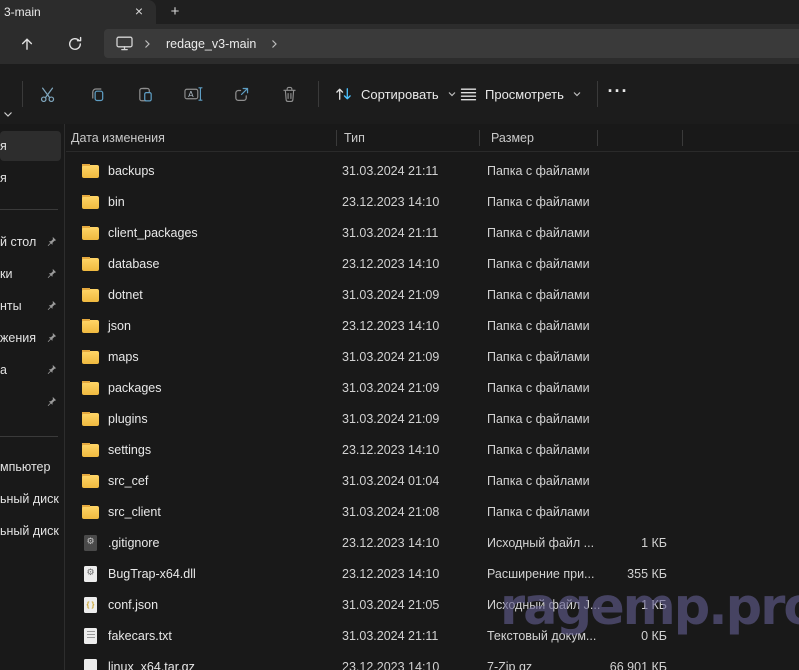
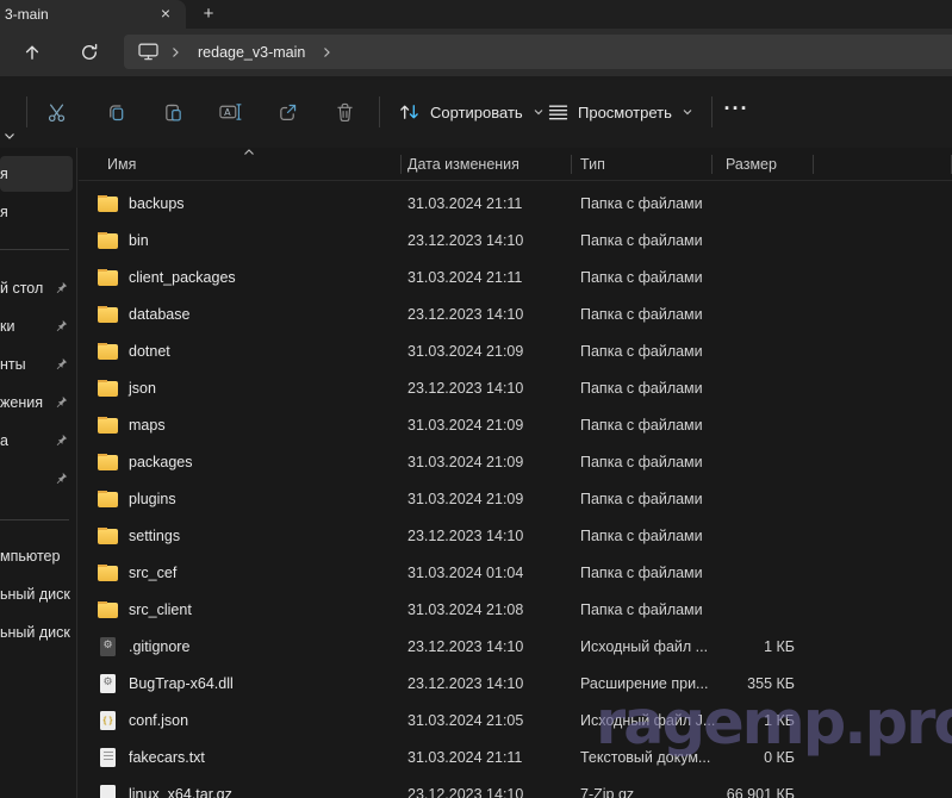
  3-main
  ×
  +
  redage_v3-main
  A
  Сортировать
  Просмотреть
  ···
  я
  я
  й стол
  ки
  нты
  жения
  а
  мпьютер
  ьный диск
  ьный диск
+ Имя
  Дата изменения
  Тип
  Размер
  backups
  31.03.2024 21:11
  Папка с файлами
  bin
  23.12.2023 14:10
  Папка с файлами
  client_packages
  31.03.2024 21:11
  Папка с файлами
  database
  23.12.2023 14:10
  Папка с файлами
  dotnet
  31.03.2024 21:09
  Папка с файлами
  json
  23.12.2023 14:10
  Папка с файлами
  maps
  31.03.2024 21:09
  Папка с файлами
  packages
  31.03.2024 21:09
  Папка с файлами
  plugins
  31.03.2024 21:09
  Папка с файлами
  settings
  23.12.2023 14:10
  Папка с файлами
  src_cef
  31.03.2024 01:04
  Папка с файлами
  src_client
  31.03.2024 21:08
  Папка с файлами
  .gitignore
  23.12.2023 14:10
  Исходный файл ...
  1 КБ
  BugTrap-x64.dll
  23.12.2023 14:10
  Расширение при...
  355 КБ
  conf.json
  31.03.2024 21:05
  Исходный файл J...
  1 КБ
  fakecars.txt
  31.03.2024 21:11
  Текстовый докум...
  0 КБ
  linux_x64.tar.gz
  23.12.2023 14:10
  7-Zip gz
  66 901 КБ
  ragemp.pr
